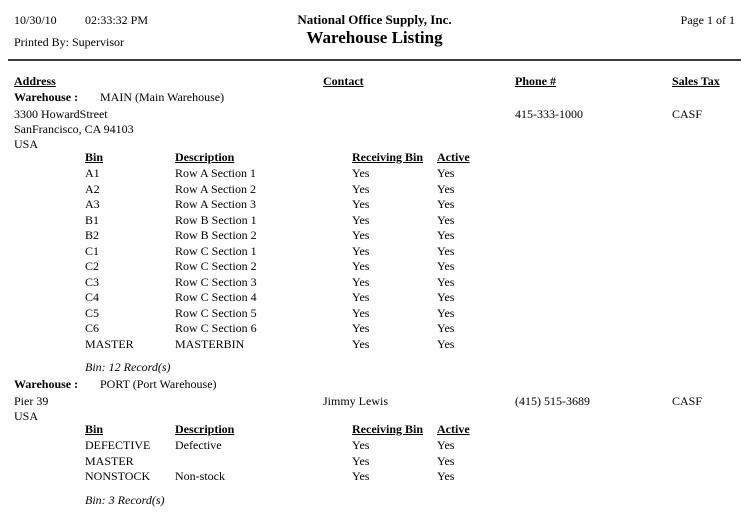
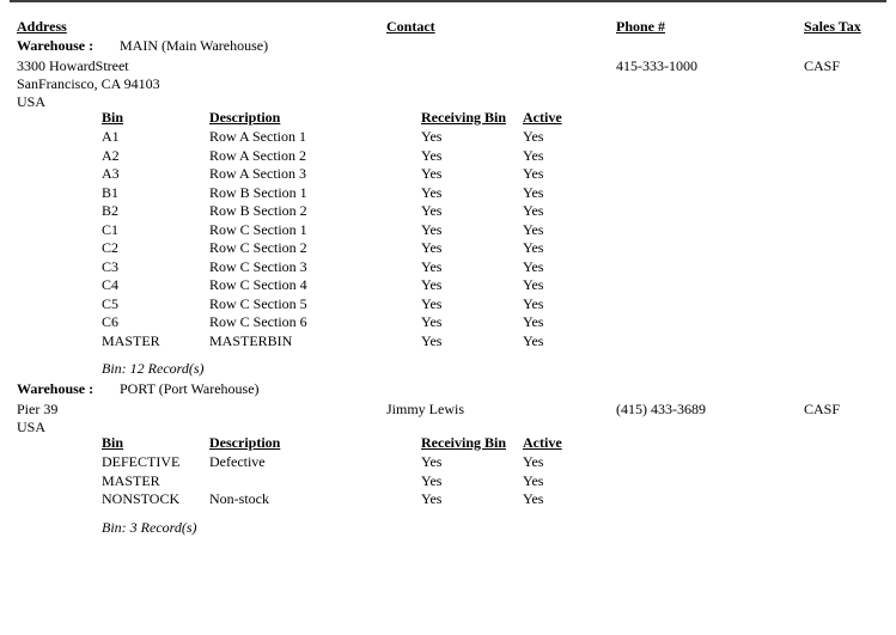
- 10/30/10
- 02:33:32 PM
- National Office Supply, Inc.
- Page 1 of 1
- Printed By: Supervisor
- Warehouse Listing
  Address
  Contact
  Phone #
  Sales Tax
  Warehouse :
  MAIN (Main Warehouse)
  3300 HowardStreet
  415-333-1000
  CASF
  SanFrancisco, CA 94103
  USA
  Bin
  Description
  Receiving Bin
  Active
  A1
  Row A Section 1
  Yes
  Yes
  A2
  Row A Section 2
  Yes
  Yes
  A3
  Row A Section 3
  Yes
  Yes
  B1
  Row B Section 1
  Yes
  Yes
  B2
  Row B Section 2
  Yes
  Yes
  C1
  Row C Section 1
  Yes
  Yes
  C2
  Row C Section 2
  Yes
  Yes
  C3
  Row C Section 3
  Yes
  Yes
  C4
  Row C Section 4
  Yes
  Yes
  C5
  Row C Section 5
  Yes
  Yes
  C6
  Row C Section 6
  Yes
  Yes
  MASTER
  MASTERBIN
  Yes
  Yes
  Bin: 12 Record(s)
  Warehouse :
  PORT (Port Warehouse)
  Pier 39
  Jimmy Lewis
- (415) 515-3689
+ (415) 433-3689
  CASF
  USA
  Bin
  Description
  Receiving Bin
  Active
  DEFECTIVE
  Defective
  Yes
  Yes
  MASTER
  Yes
  Yes
  NONSTOCK
  Non-stock
  Yes
  Yes
  Bin: 3 Record(s)
